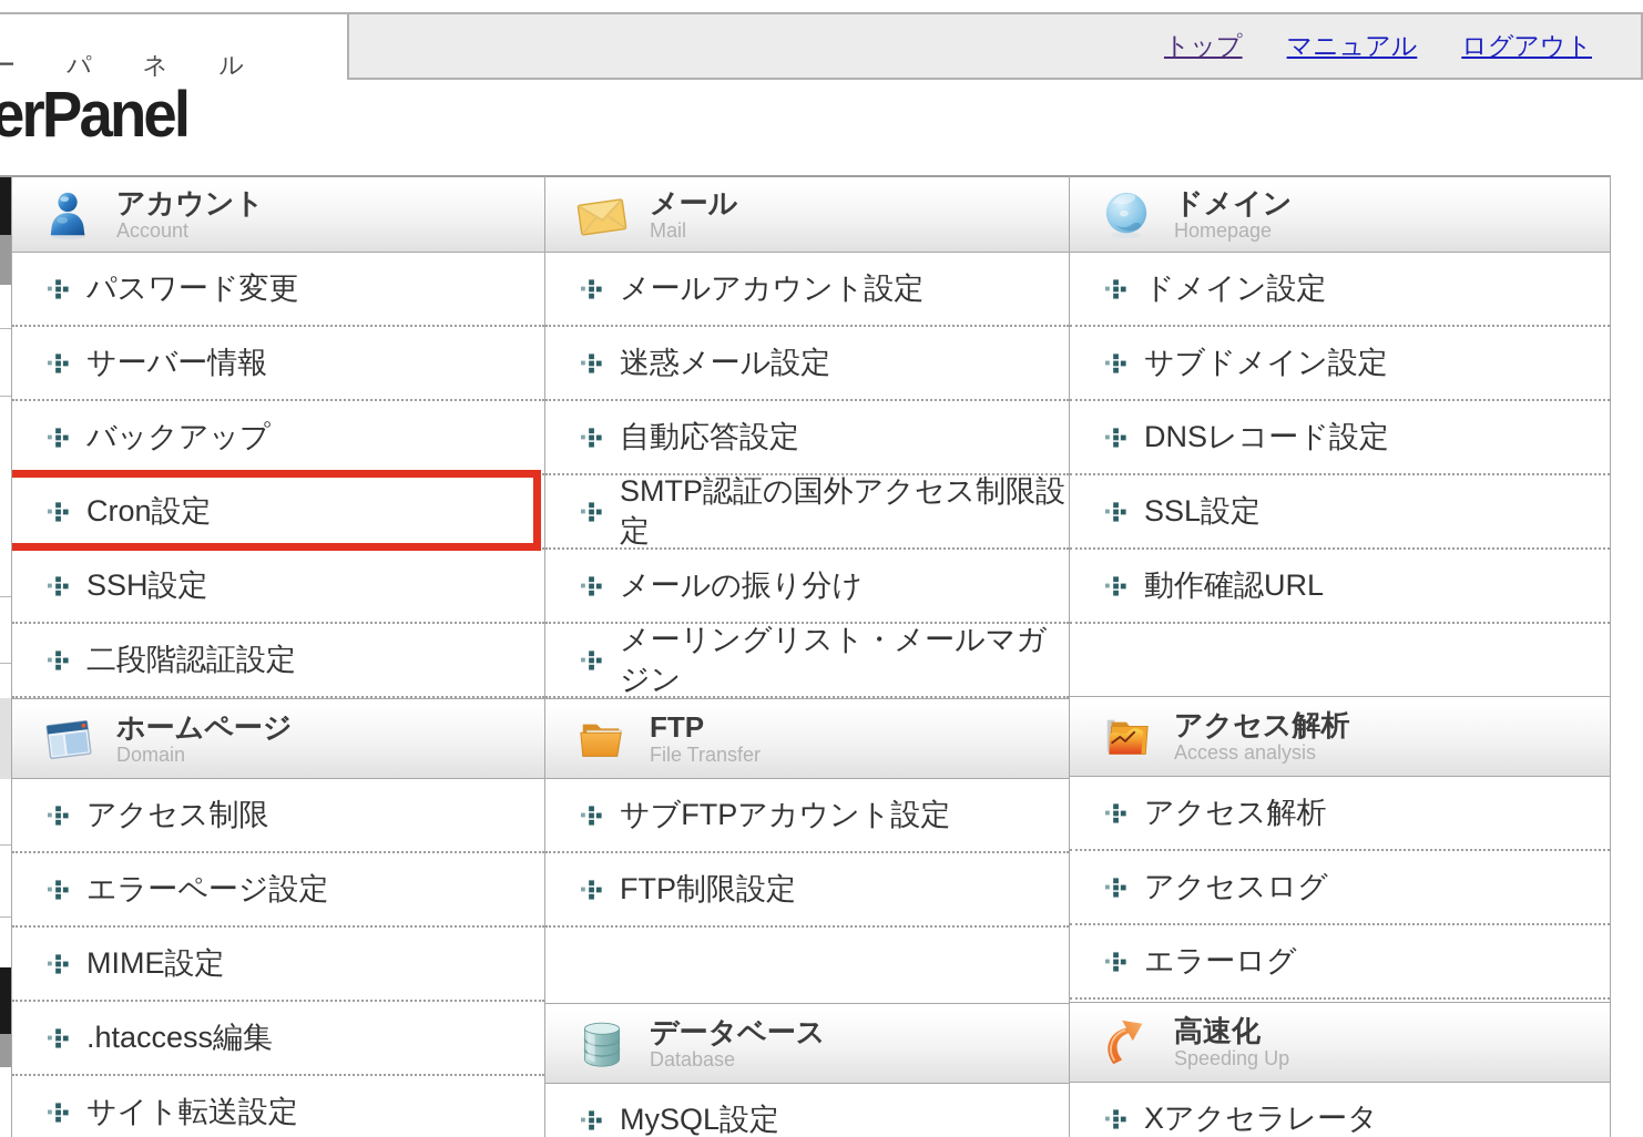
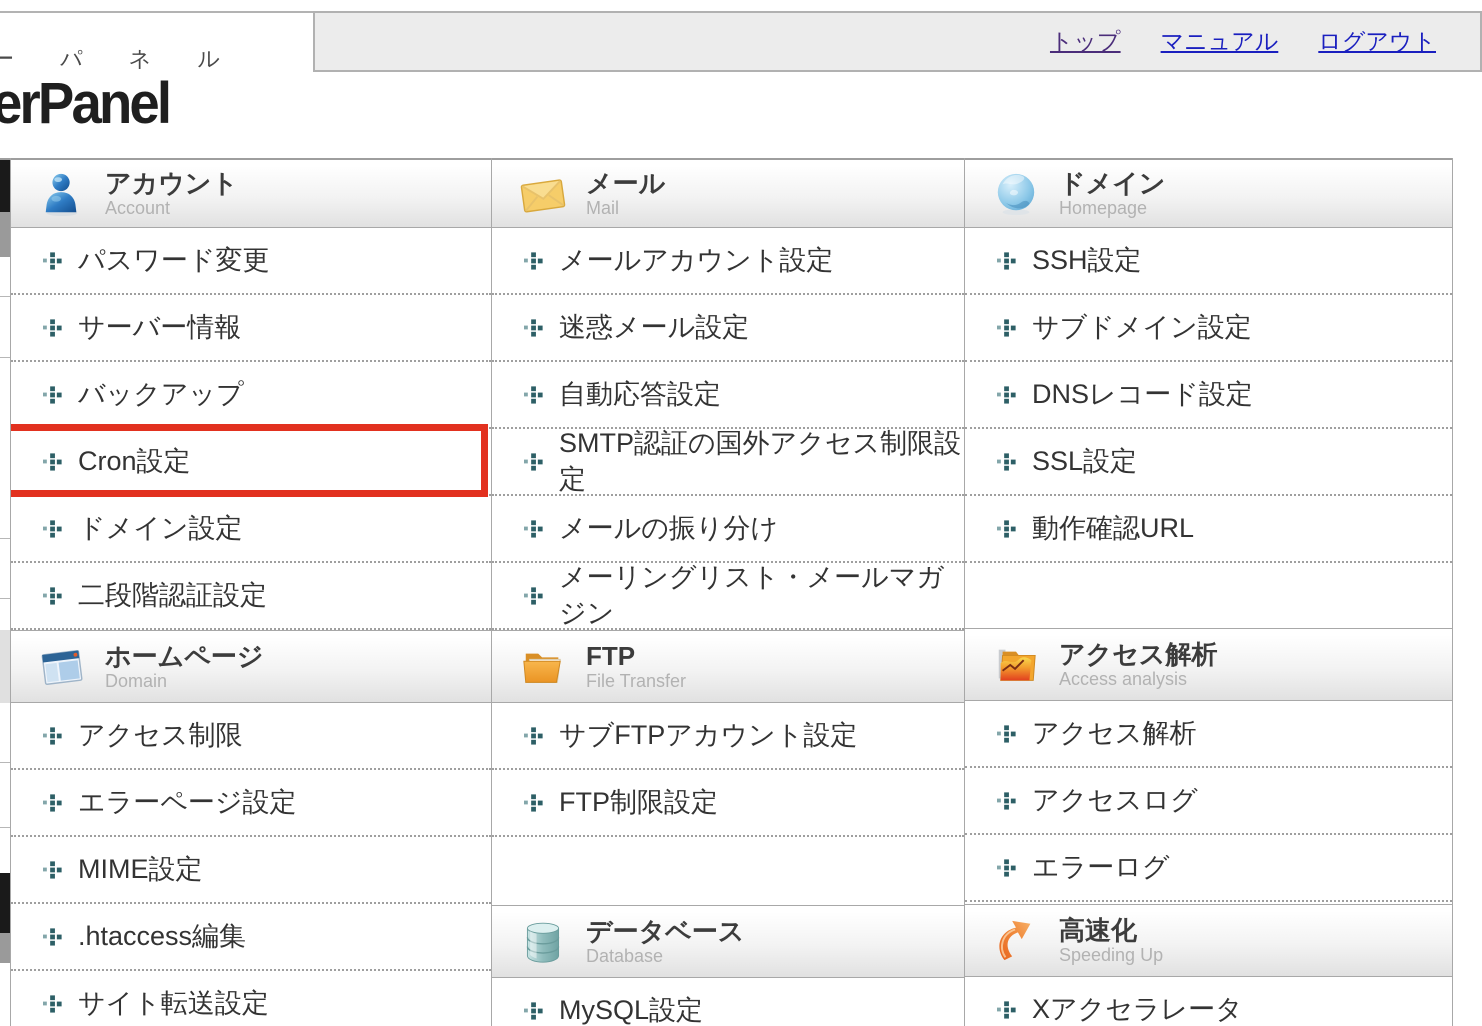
  ー パ ネ ル
  erPanel
  トップ
  マニュアル
  ログアウト
  アカウント
  Account
  パスワード変更
  サーバー情報
  バックアップ
  Cron設定
- SSH設定
+ ドメイン設定
  二段階認証設定
  ホームページ
  Domain
  アクセス制限
  エラーページ設定
  MIME設定
  .htaccess編集
  サイト転送設定
  メール
  Mail
  メールアカウント設定
  迷惑メール設定
  自動応答設定
  SMTP認証の国外アクセス制限設定
  メールの振り分け
  メーリングリスト・メールマガジン
  FTP
  File Transfer
  サブFTPアカウント設定
  FTP制限設定
  データベース
  Database
  MySQL設定
  ドメイン
  Homepage
- ドメイン設定
+ SSH設定
  サブドメイン設定
  DNSレコード設定
  SSL設定
  動作確認URL
  アクセス解析
  Access analysis
  アクセス解析
  アクセスログ
  エラーログ
  高速化
  Speeding Up
  Xアクセラレータ
